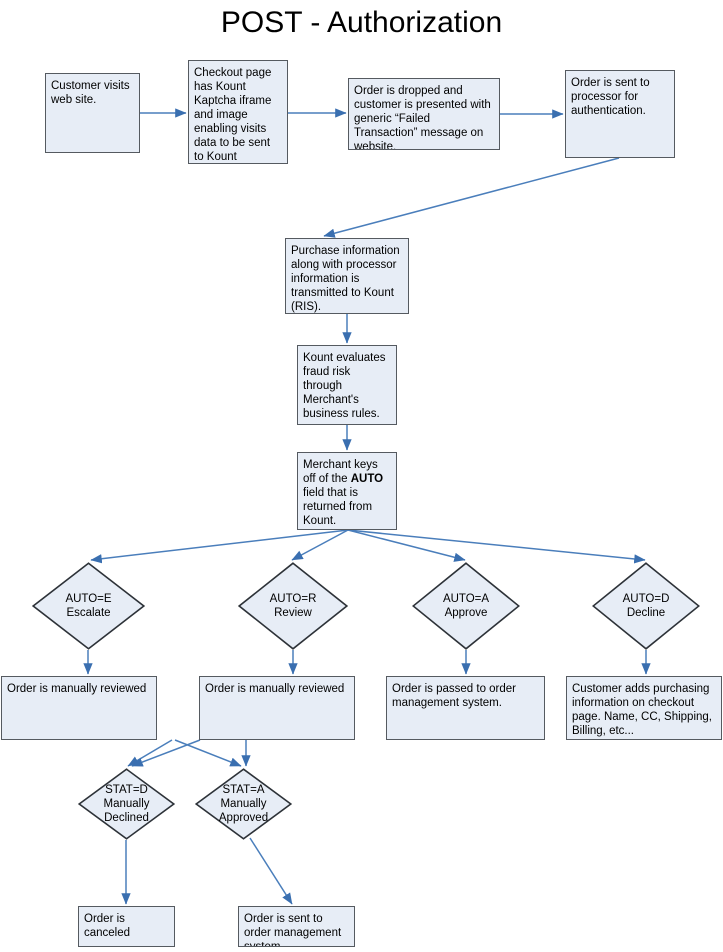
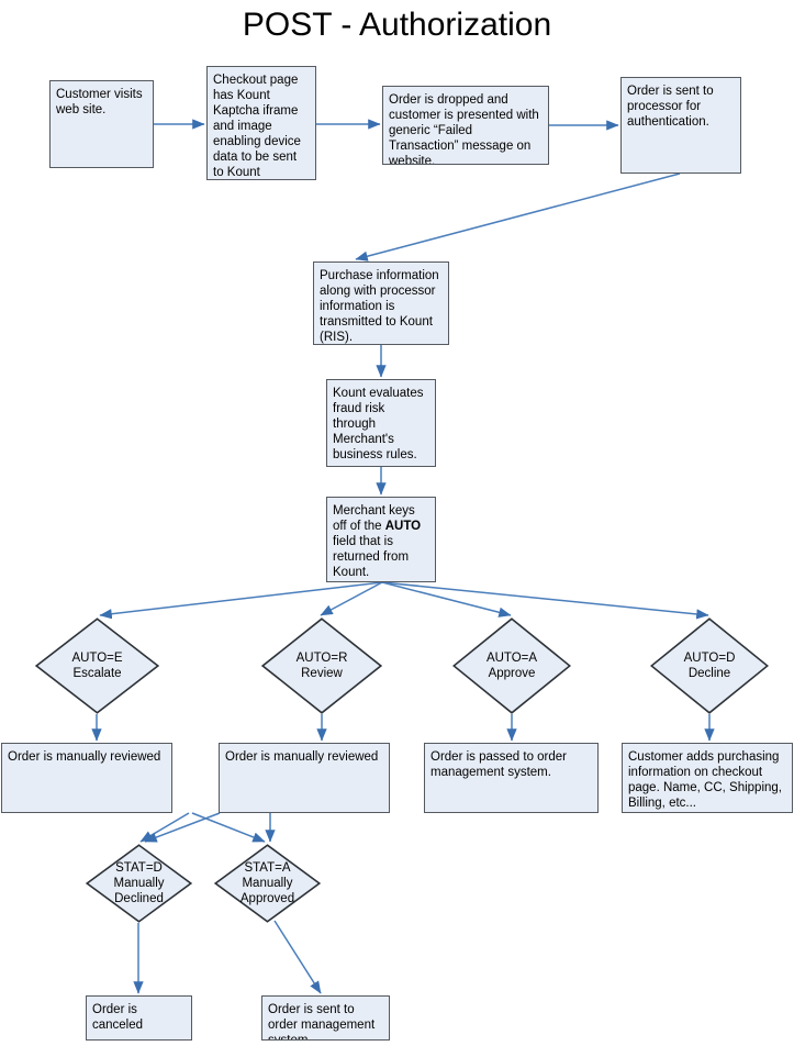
  POST - Authorization
  Customer visits web site.
- Checkout page has Kount Kaptcha iframe and image enabling visits data to be sent to Kount
+ Checkout page has Kount Kaptcha iframe and image enabling device data to be sent to Kount
  Order is dropped and customer is presented with generic “Failed Transaction” message on website.
  Order is sent to processor for authentication.
  Purchase information along with processor information is transmitted to Kount (RIS).
  Kount evaluates fraud risk through Merchant's business rules.
  Merchant keys off of the AUTO field that is returned from Kount.
  AUTO=E
  Escalate
  AUTO=R
  Review
  AUTO=A
  Approve
  AUTO=D
  Decline
  Order is manually reviewed
  Order is manually reviewed
  Order is passed to order management system.
  Customer adds purchasing information on checkout page. Name, CC, Shipping, Billing, etc...
  STAT=D
  Manually
  Declined
  STAT=A
  Manually
  Approved
  Order is canceled
  Order is sent to order management
